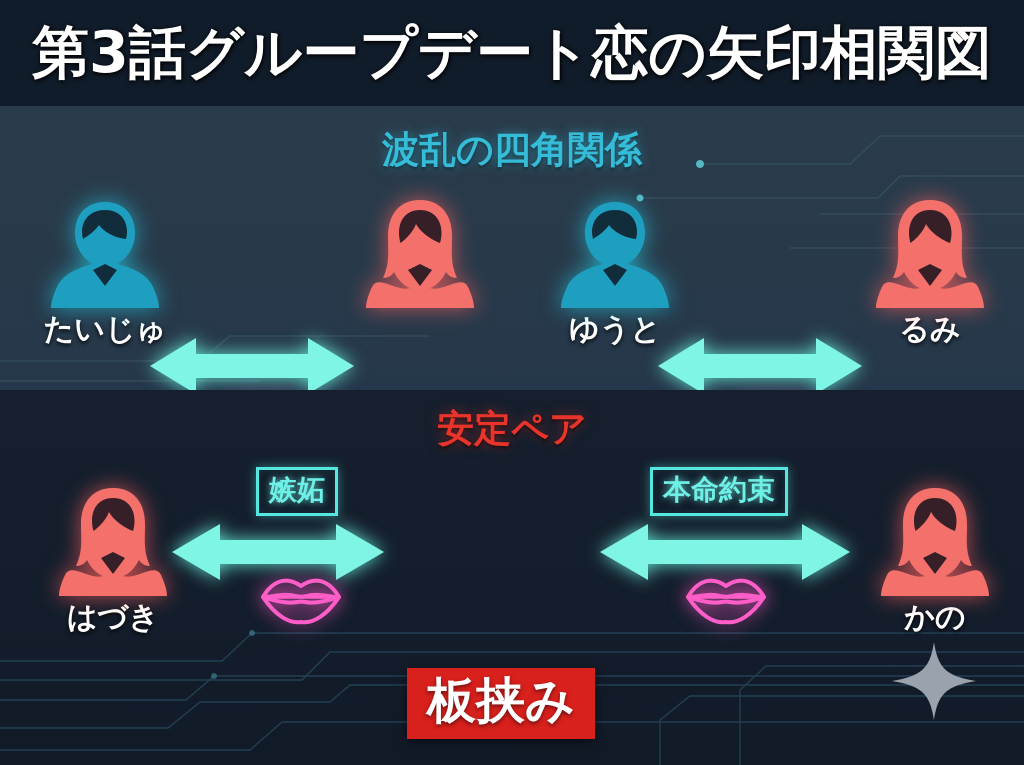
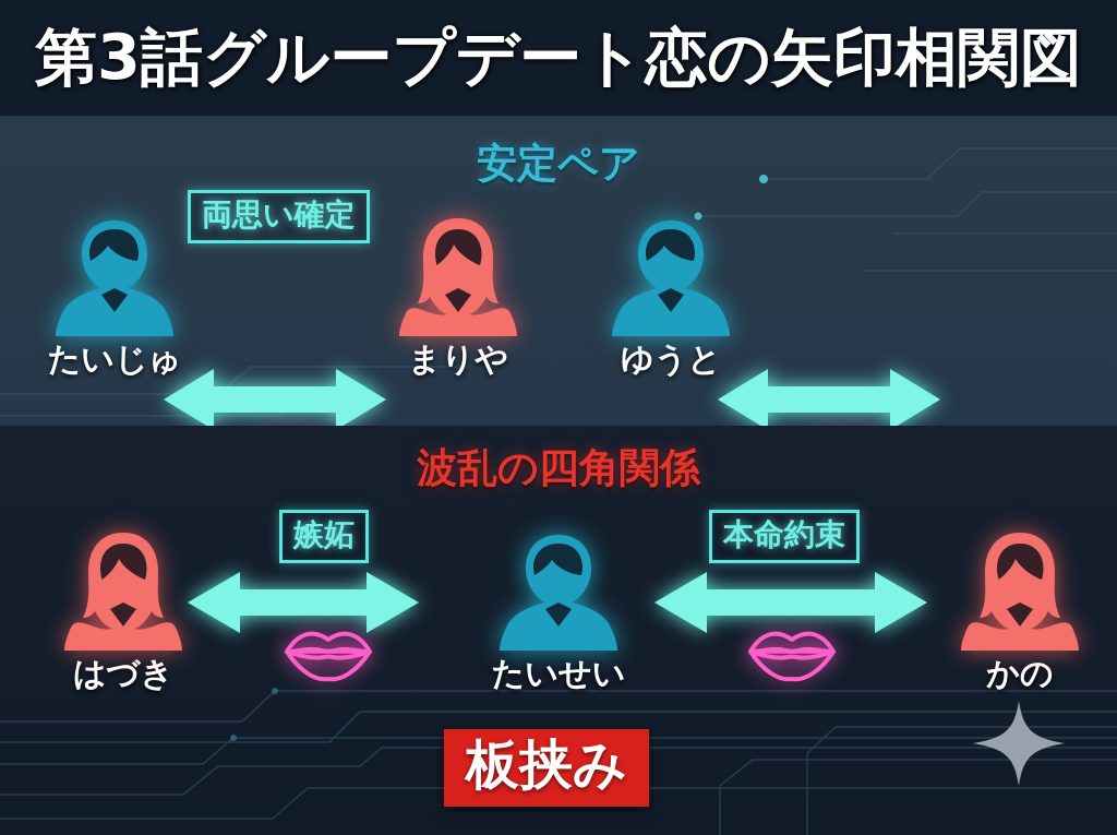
  第3話グループデート恋の矢印相関図
- 波乱の四角関係
+ 安定ペア
+ 両思い確定
  たいじゅ
+ まりや
  ゆうと
- るみ
- 安定ペア
+ 波乱の四角関係
  嫉妬
  本命約束
  はづき
+ たいせい
  かの
  板挟み
